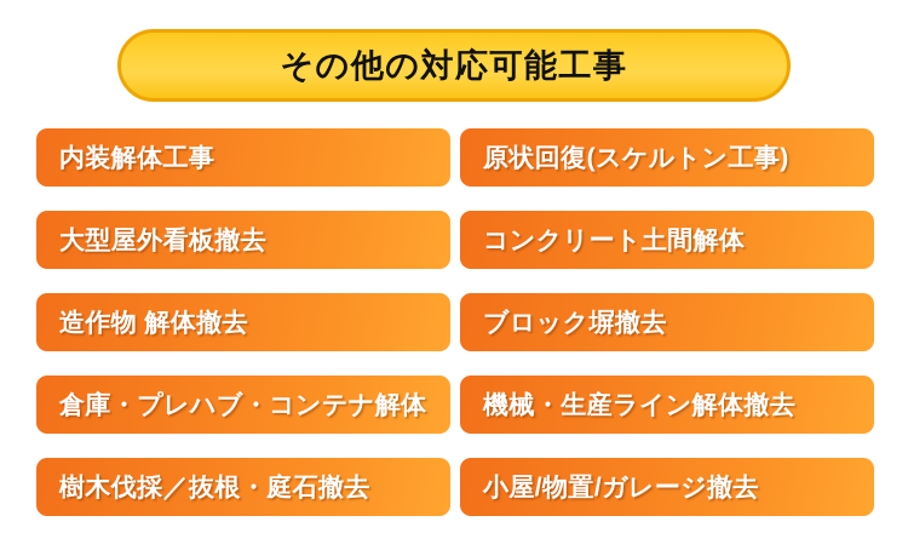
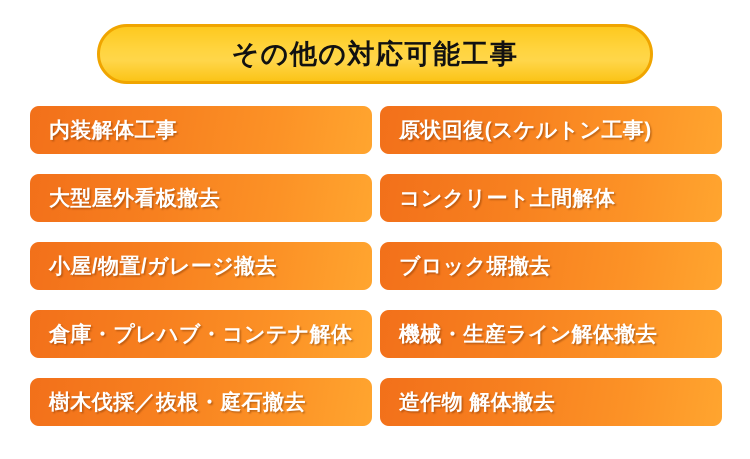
  その他の対応可能工事
  内装解体工事
  原状回復(スケルトン工事)
  大型屋外看板撤去
  コンクリート土間解体
- 造作物 解体撤去
+ 小屋/物置/ガレージ撤去
  ブロック塀撤去
  倉庫・プレハブ・コンテナ解体
  機械・生産ライン解体撤去
  樹木伐採／抜根・庭石撤去
- 小屋/物置/ガレージ撤去
+ 造作物 解体撤去
